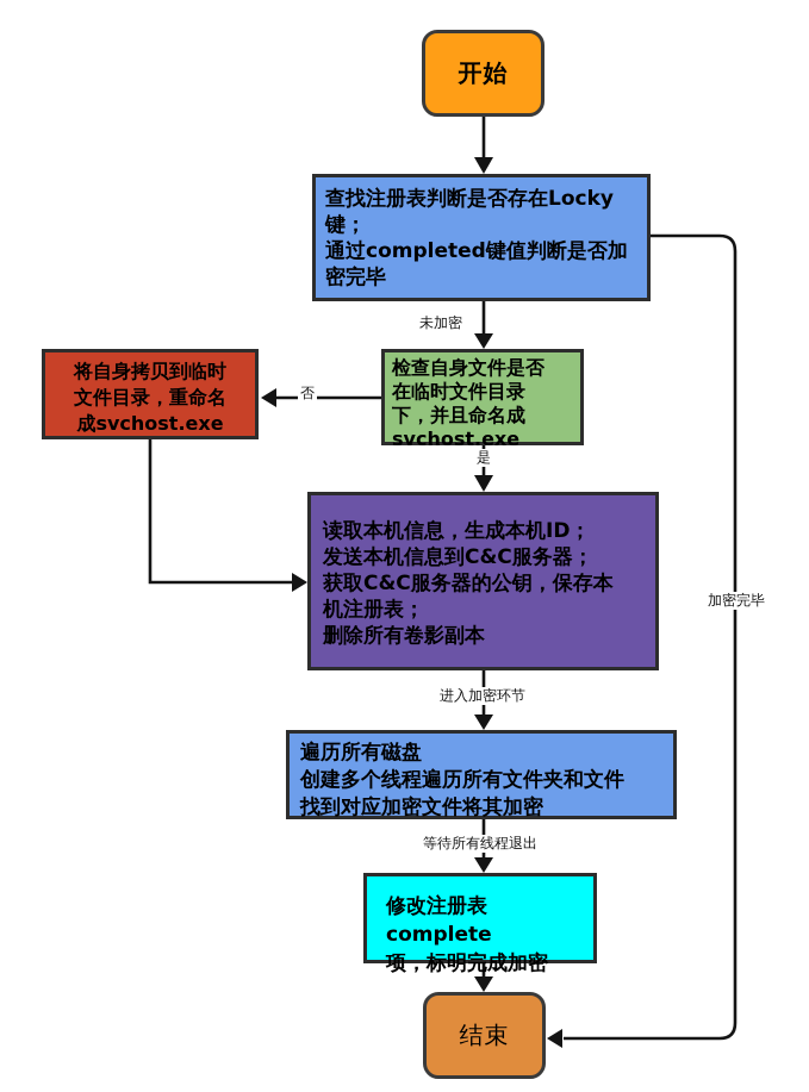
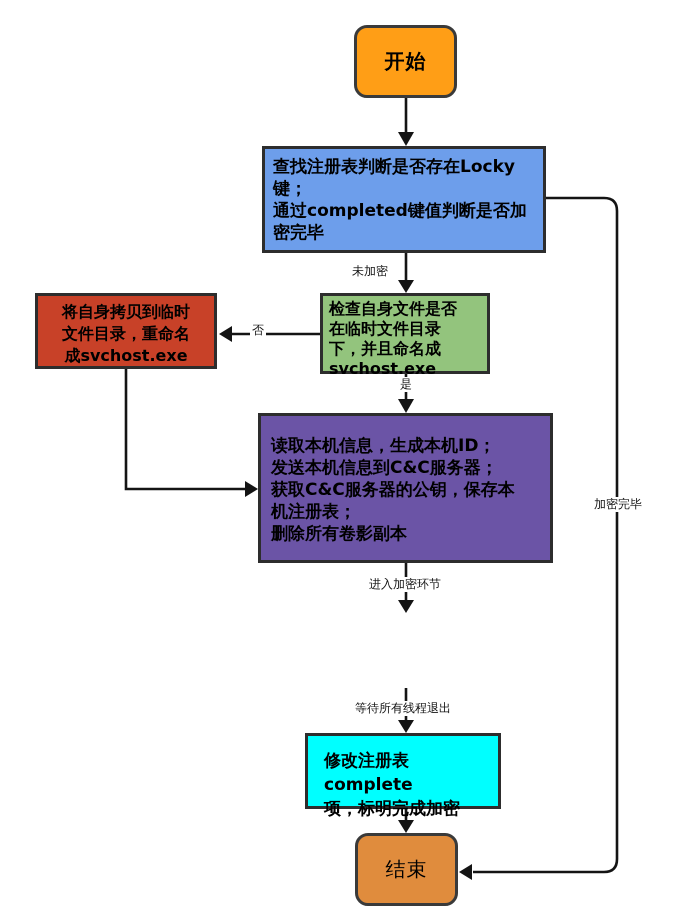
  开始
  查找注册表判断是否存在Locky
  键；
  通过completed键值判断是否加
  密完毕
  检查自身文件是否
  在临时文件目录
  下，并且命名成
  svchost.exe
  将自身拷贝到临时
  文件目录，重命名
  成svchost.exe
  读取本机信息，生成本机ID；
  发送本机信息到C&C服务器；
  获取C&C服务器的公钥，保存本
  机注册表；
  删除所有卷影副本
- 遍历所有磁盘
- 创建多个线程遍历所有文件夹和文件
- 找到对应加密文件将其加密
  修改注册表complete
  项，标明完成加密
  结束
  未加密
  否
  是
  进入加密环节
  等待所有线程退出
  加密完毕
